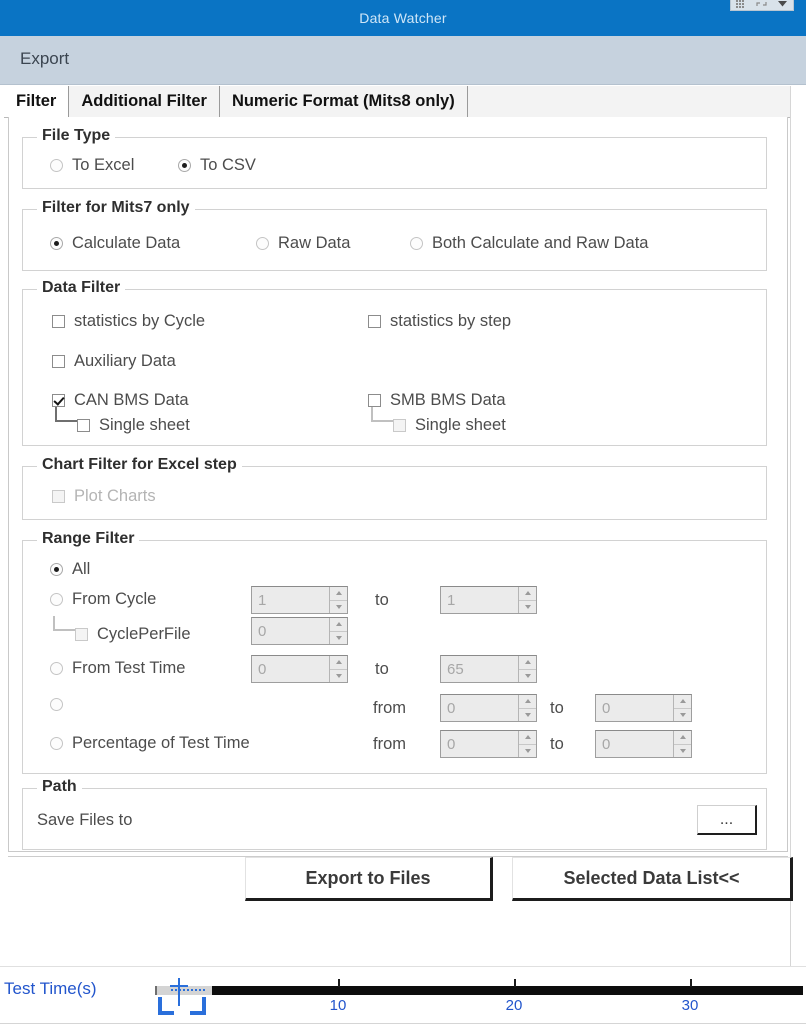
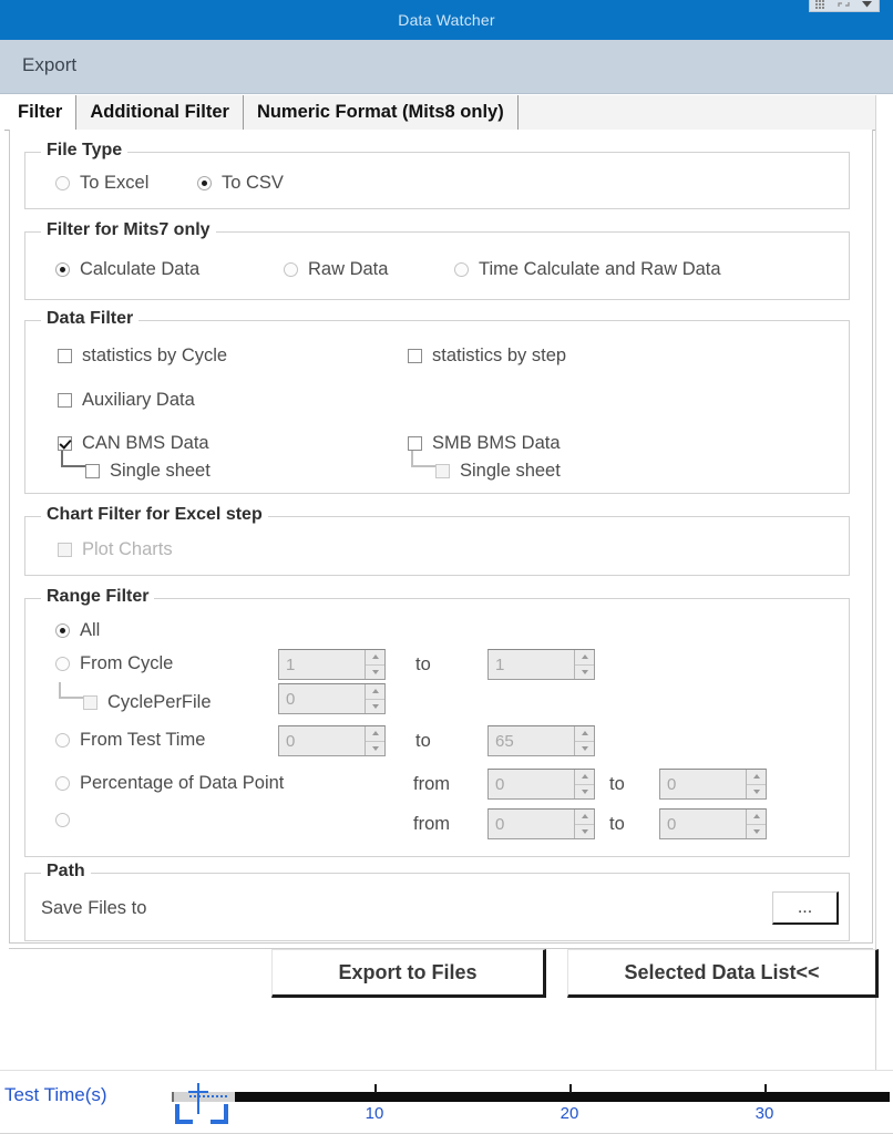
  Data Watcher
  Export
  Filter
  Additional Filter
  Numeric Format (Mits8 only)
  File Type
  To Excel
  To CSV
  Filter for Mits7 only
  Calculate Data
  Raw Data
- Both Calculate and Raw Data
+ Time Calculate and Raw Data
  Data Filter
  statistics by Cycle
  statistics by step
  Auxiliary Data
  CAN BMS Data
  SMB BMS Data
  Single sheet
  Single sheet
  Chart Filter for Excel step
  Plot Charts
  Range Filter
  All
  From Cycle
  1
  to
  1
  CyclePerFile
  0
  From Test Time
  0
  to
  65
+ Percentage of Data Point
  from
  0
  to
  0
- Percentage of Test Time
  from
  0
  to
  0
  Path
  Save Files to
  ...
  Export to Files
  Selected Data List<<
  Test Time(s)
  10
  20
  30
